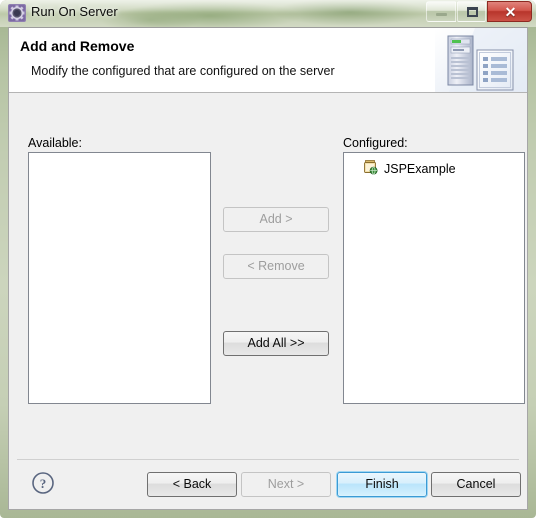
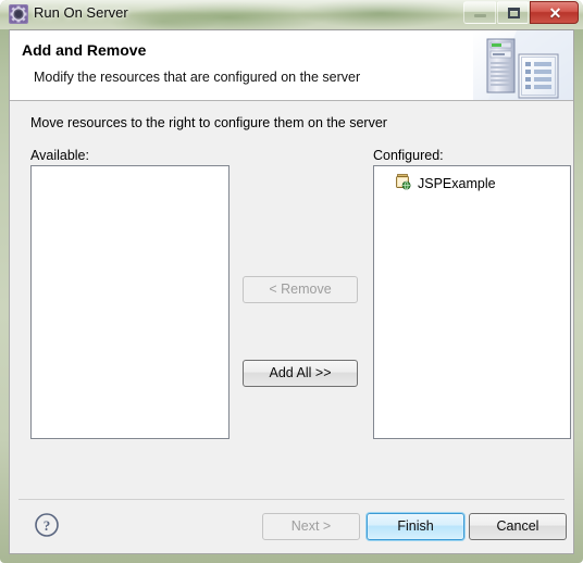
  Run On Server
  ✕
  Add and Remove
- Modify the configured that are configured on the server
+ Modify the resources that are configured on the server
+ Move resources to the right to configure them on the server
  Available:
  Configured:
  JSPExample
- Add >
  < Remove
  Add All >>
  ?
- < Back
  Next >
  Finish
  Cancel
